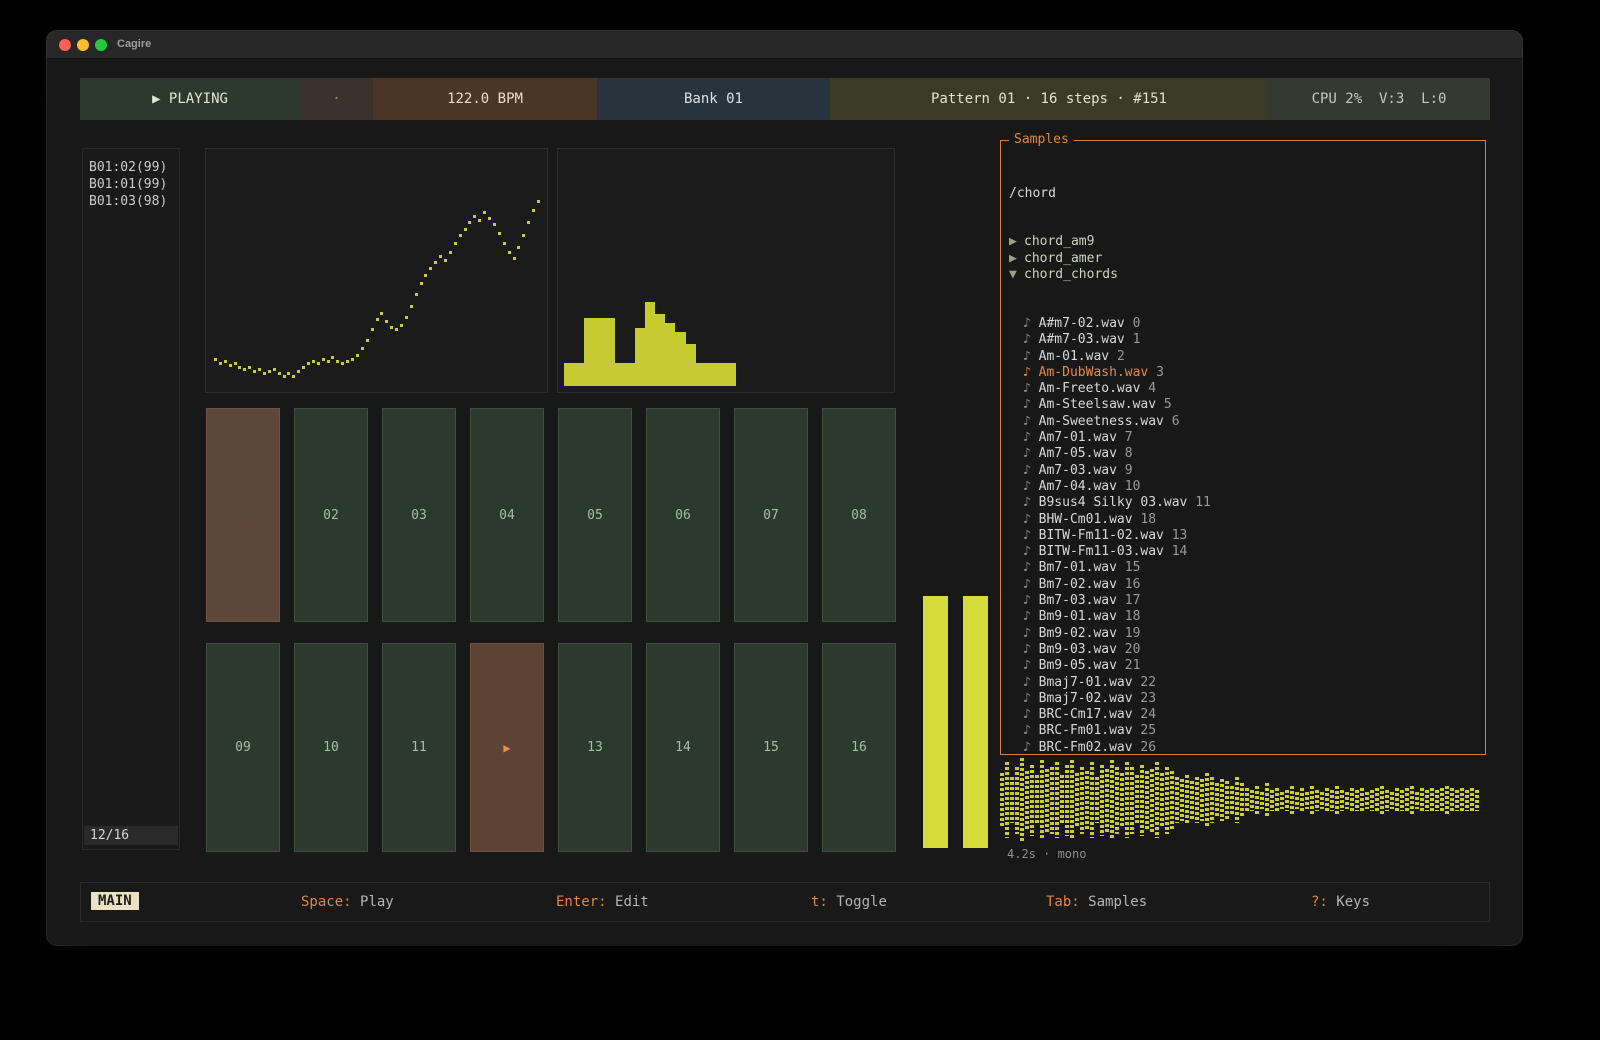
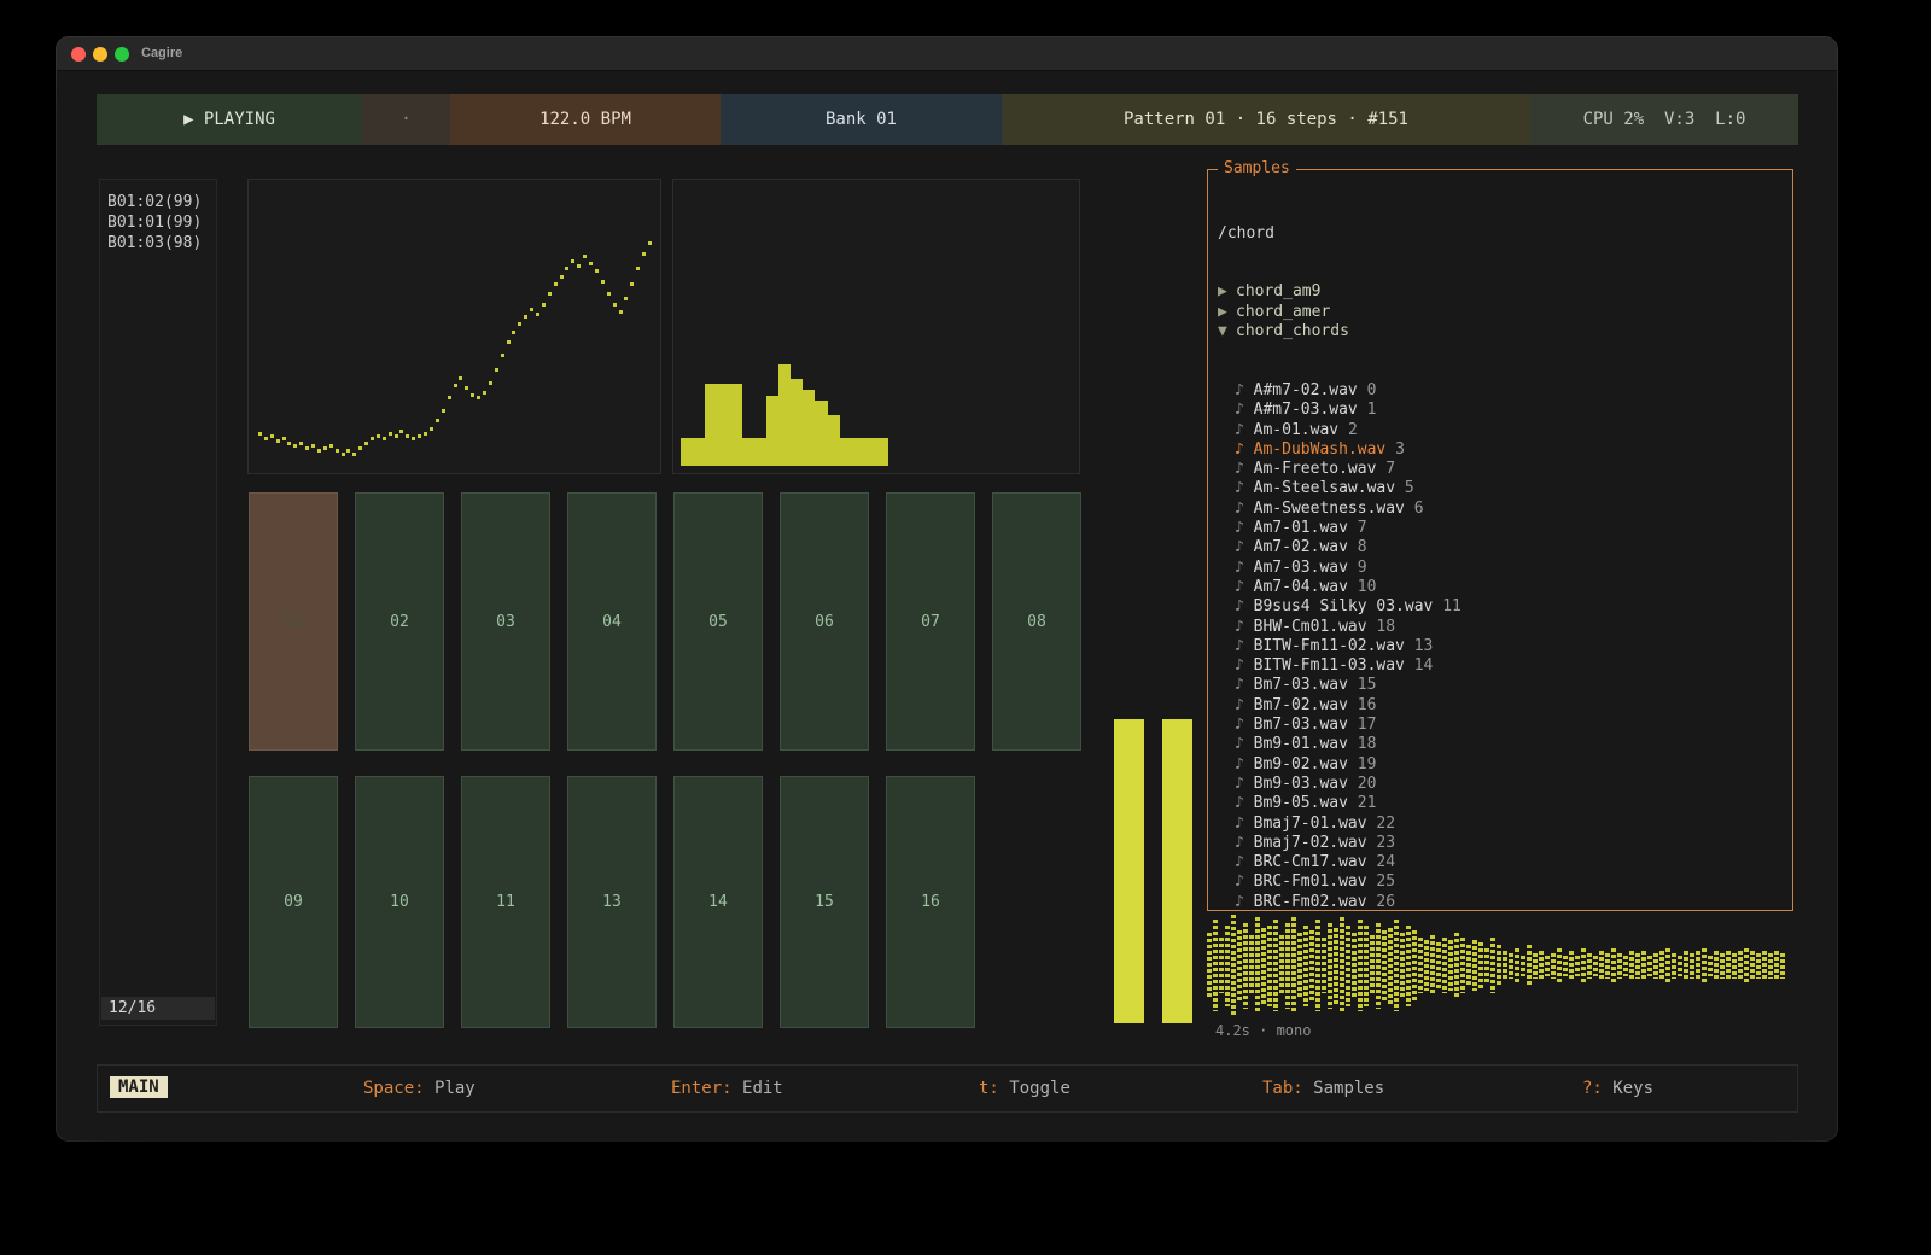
  Cagire
  ▶ PLAYING
  ·
  122.0 BPM
  Bank 01
  Pattern 01 · 16 steps · #151
  CPU 2% V:3 L:0
  B01:02(99)
  B01:01(99)
  B01:03(98)
  12/16
  02
  03
  04
  05
  06
  07
  08
  09
  10
  11
- ▶
  13
  14
  15
  16
  Samples
  /chord
  ▶ chord_am9
  ▶ chord_amer
  ▼ chord_chords
  ♪ A#m7-02.wav 0
  ♪ A#m7-03.wav 1
  ♪ Am-01.wav 2
  ♪ Am-DubWash.wav 3
- ♪ Am-Freeto.wav 4
+ ♪ Am-Freeto.wav 7
  ♪ Am-Steelsaw.wav 5
  ♪ Am-Sweetness.wav 6
  ♪ Am7-01.wav 7
- ♪ Am7-05.wav 8
+ ♪ Am7-02.wav 8
  ♪ Am7-03.wav 9
  ♪ Am7-04.wav 10
  ♪ B9sus4 Silky 03.wav 11
  ♪ BHW-Cm01.wav 18
  ♪ BITW-Fm11-02.wav 13
  ♪ BITW-Fm11-03.wav 14
- ♪ Bm7-01.wav 15
+ ♪ Bm7-03.wav 15
  ♪ Bm7-02.wav 16
  ♪ Bm7-03.wav 17
  ♪ Bm9-01.wav 18
  ♪ Bm9-02.wav 19
  ♪ Bm9-03.wav 20
  ♪ Bm9-05.wav 21
  ♪ Bmaj7-01.wav 22
  ♪ Bmaj7-02.wav 23
  ♪ BRC-Cm17.wav 24
  ♪ BRC-Fm01.wav 25
  ♪ BRC-Fm02.wav 26
  4.2s · mono
  MAIN
  Space: Play
  Enter: Edit
  t: Toggle
  Tab: Samples
  ?: Keys
